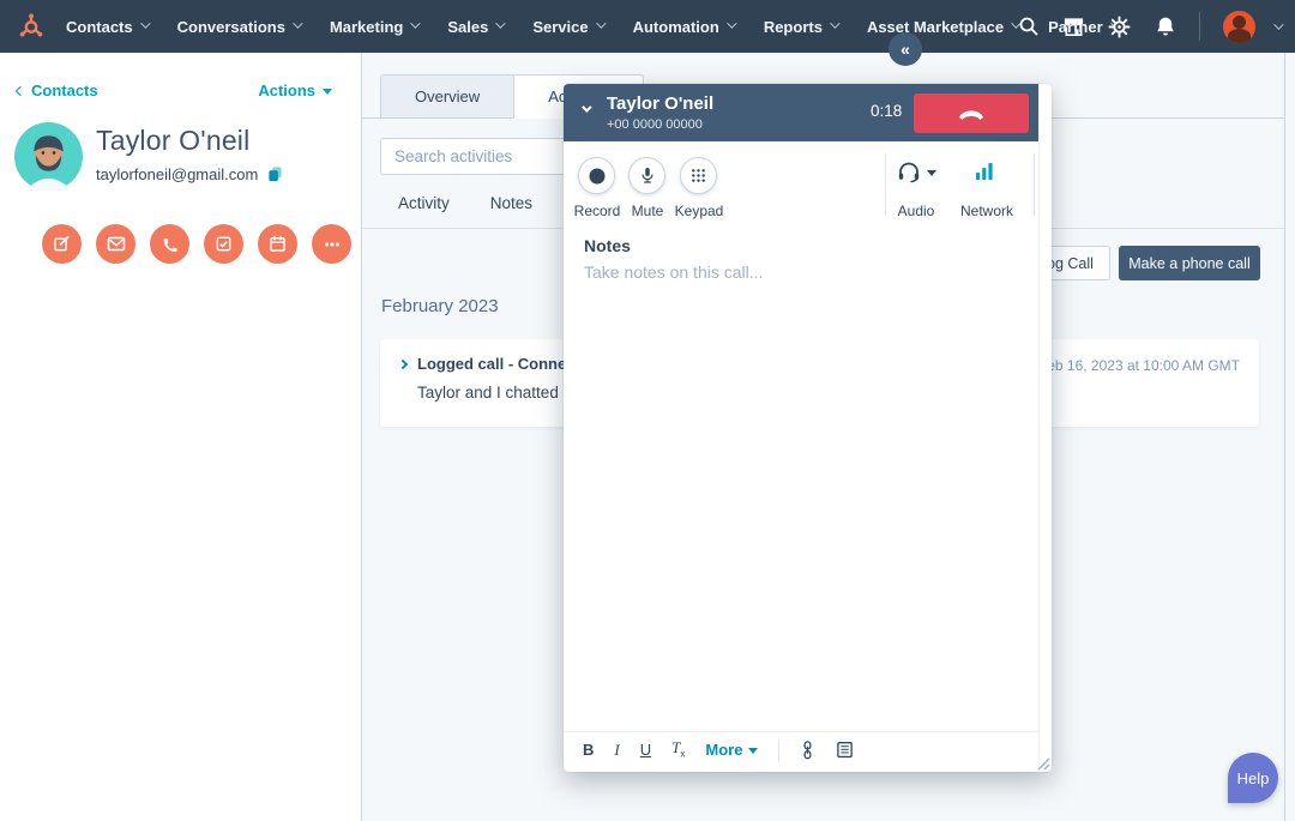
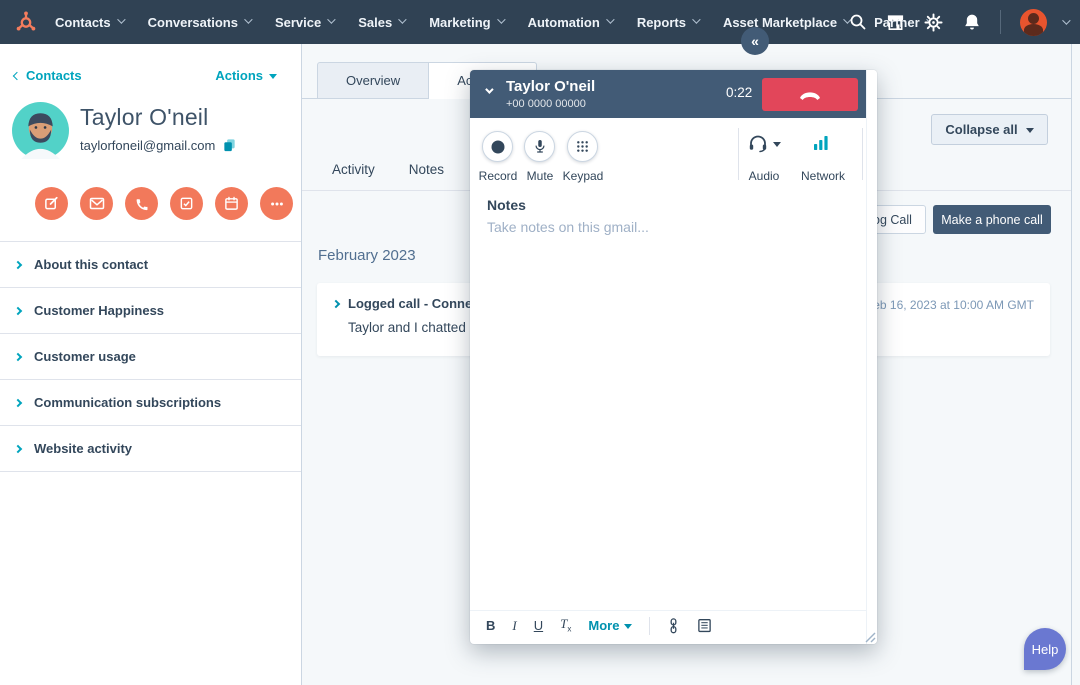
  Contacts
  Conversations
- Marketing
+ Service
  Sales
- Service
+ Marketing
  Automation
  Reports
  Asset Marketplace
  Partner
  Contacts
  Actions
  Taylor O'neil
  taylorfoneil@gmail.com
+ About this contact
+ Customer Happiness
+ Customer usage
+ Communication subscriptions
+ Website activity
  Overview
- Search activities
  Activity
  Notes
+ Collapse all
  g Call
  Make a phone call
  February 2023
  Logged call - Conne
  Taylor and I chatted
  b 16, 2023 at 10:00 AM GMT
  «
  Taylor O'neil
  +00 0000 00000
- 0:18
+ 0:22
  Record
  Mute
  Keypad
  Audio
  Network
  Notes
- Take notes on this call...
+ Take notes on this gmail...
  B
  I
  U
  Tx
  More
  Help
